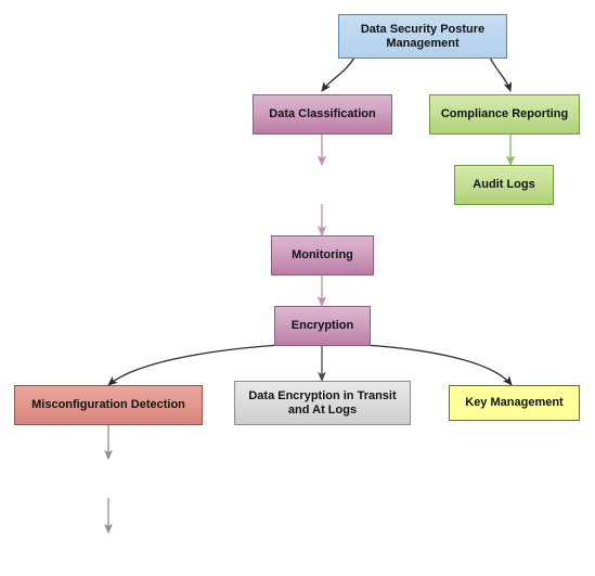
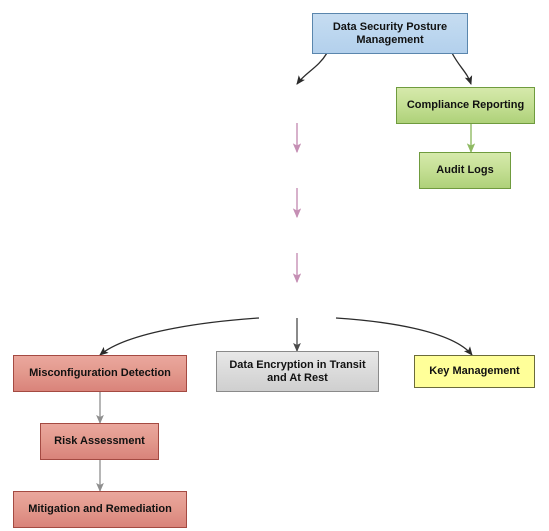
  Data Security Posture Management
- Data Classification
  Compliance Reporting
  Audit Logs
- Monitoring
- Encryption
  Misconfiguration Detection
- Data Encryption in Transit and At Logs
+ Data Encryption in Transit and At Rest
  Key Management
+ Risk Assessment
+ Mitigation and Remediation
